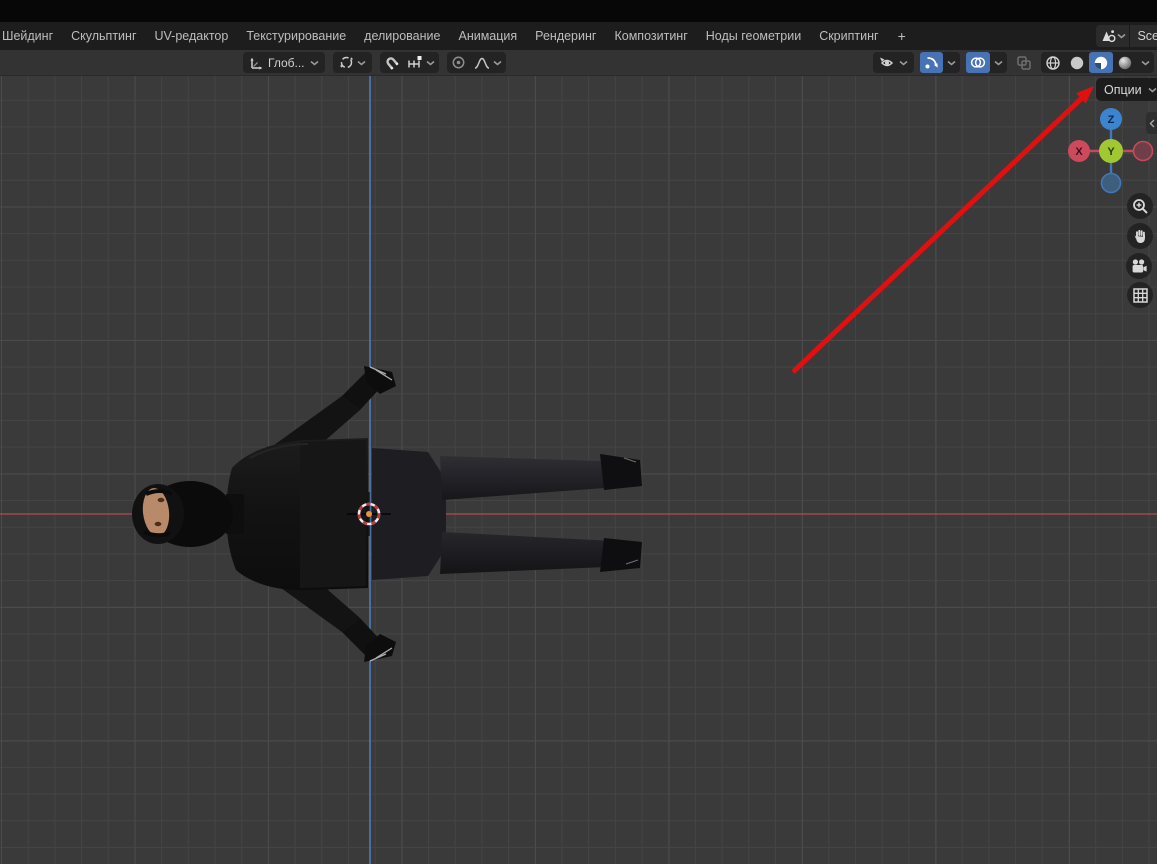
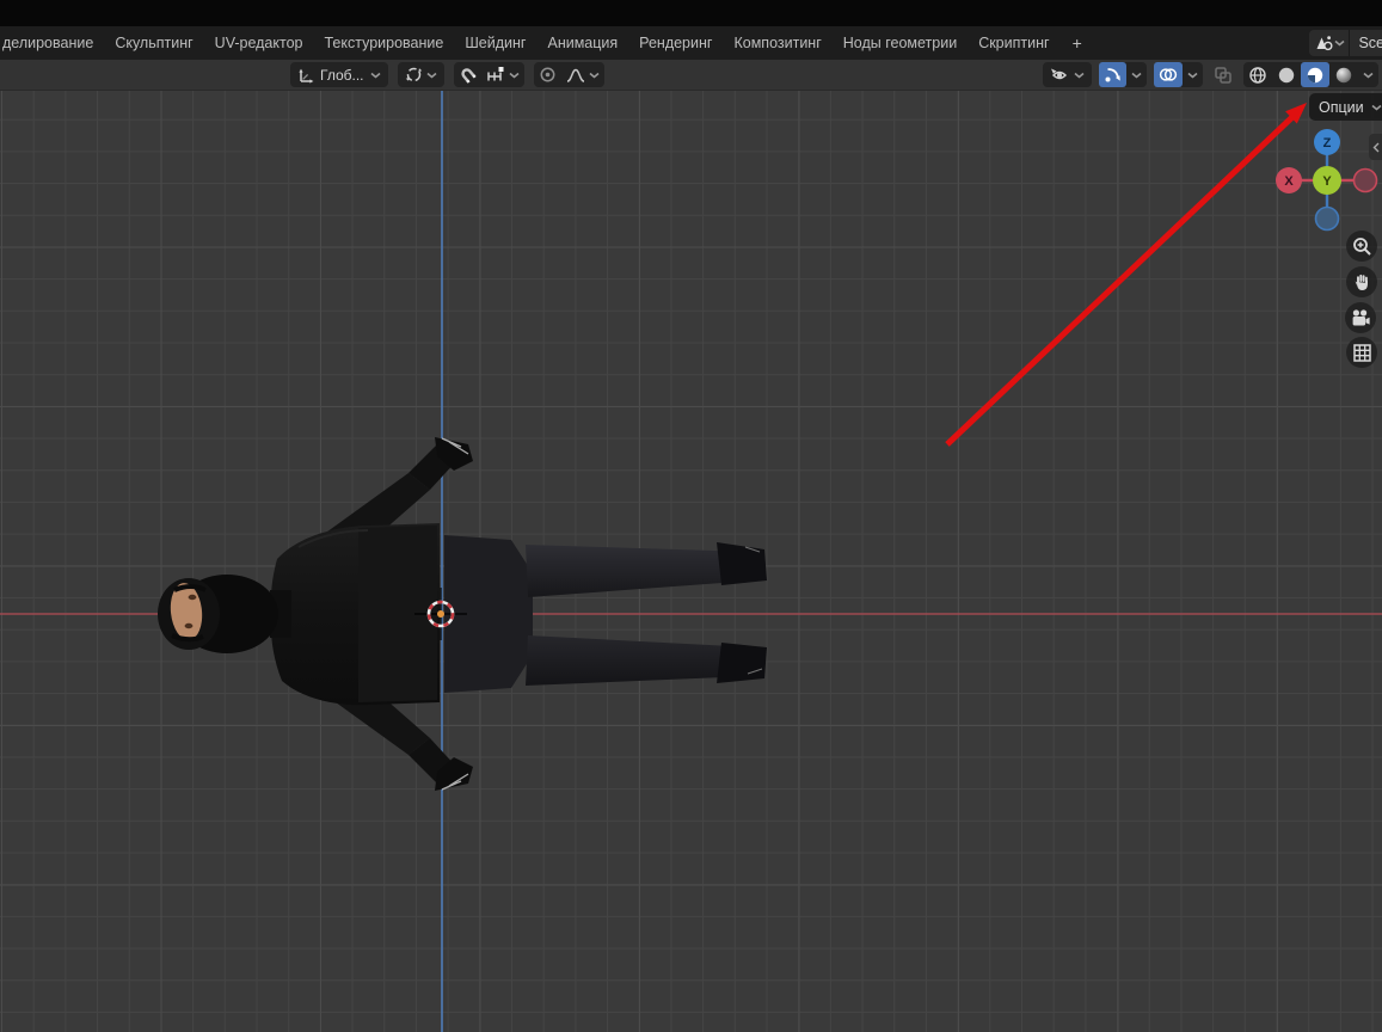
- Шейдинг
+ делирование
  Скульптинг
  UV-редактор
  Текстурирование
- делирование
+ Шейдинг
  Анимация
  Рендеринг
  Композитинг
  Ноды геометрии
  Скриптинг
  +
  Sce
  Глоб...
  Z
  X
  Y
  Опции
